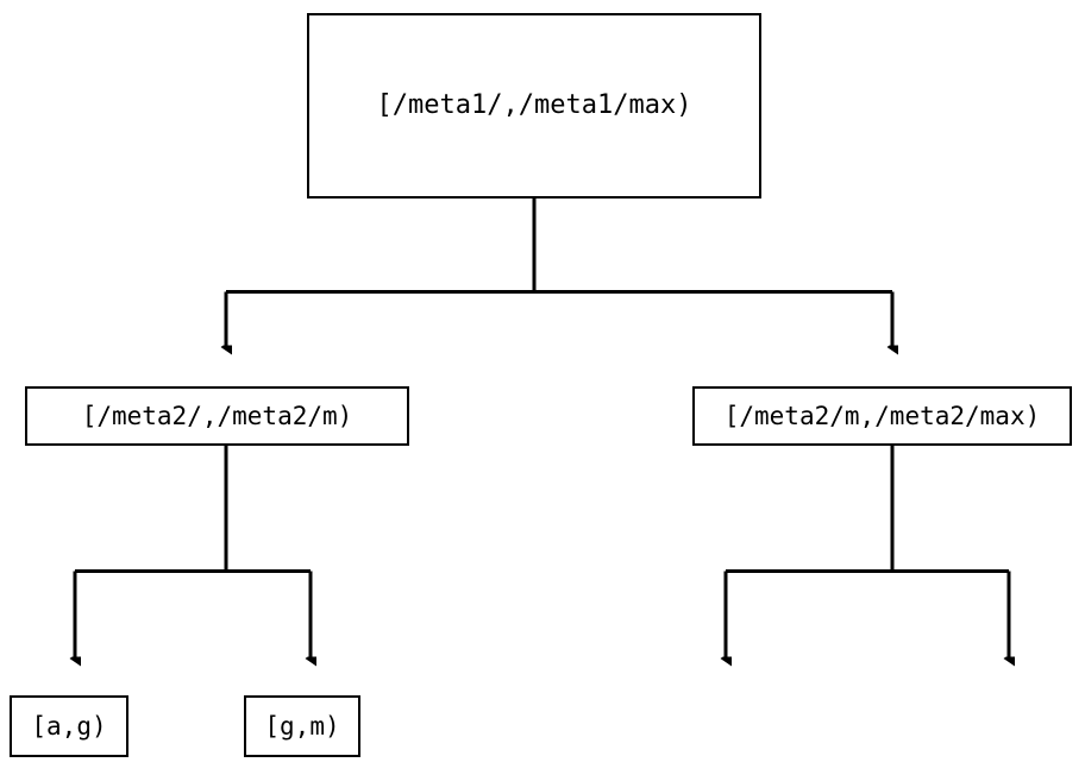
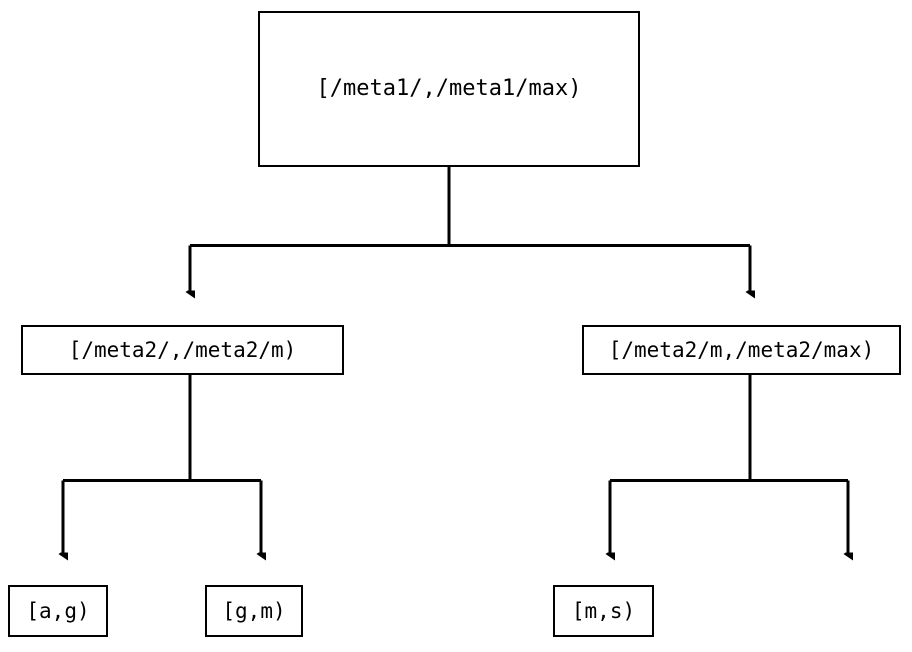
  [/meta1/,/meta1/max)
  [/meta2/,/meta2/m)
  [/meta2/m,/meta2/max)
  [a,g)
  [g,m)
+ [m,s)
